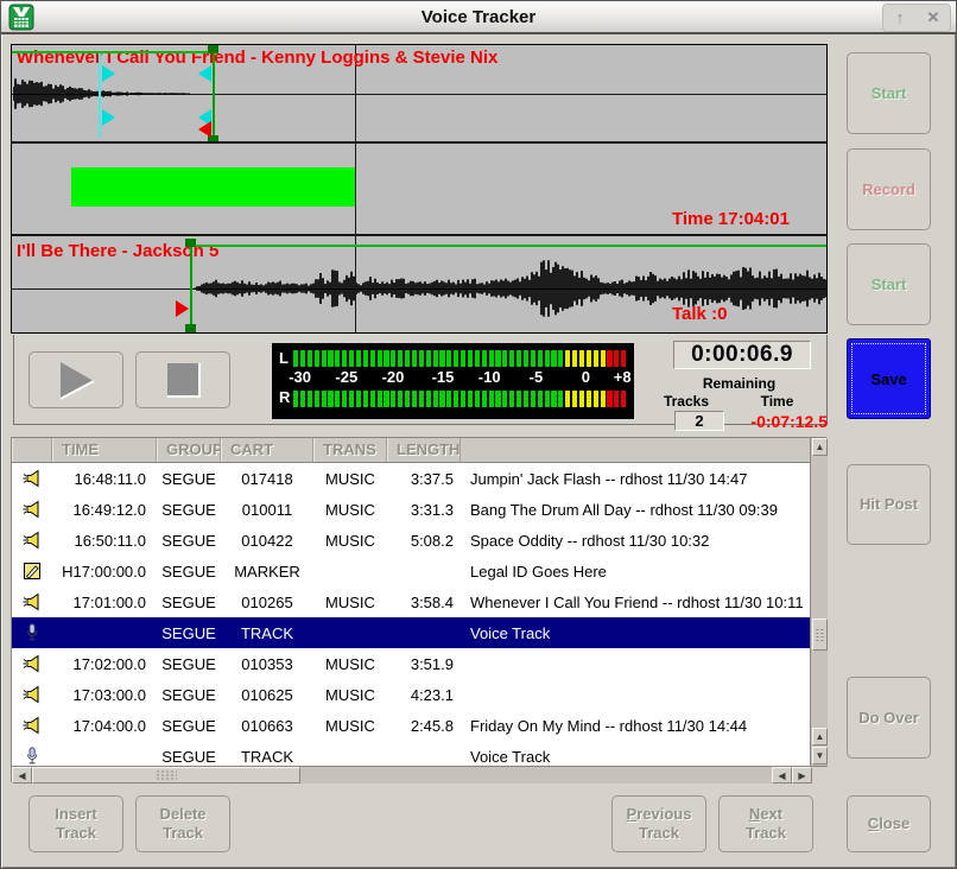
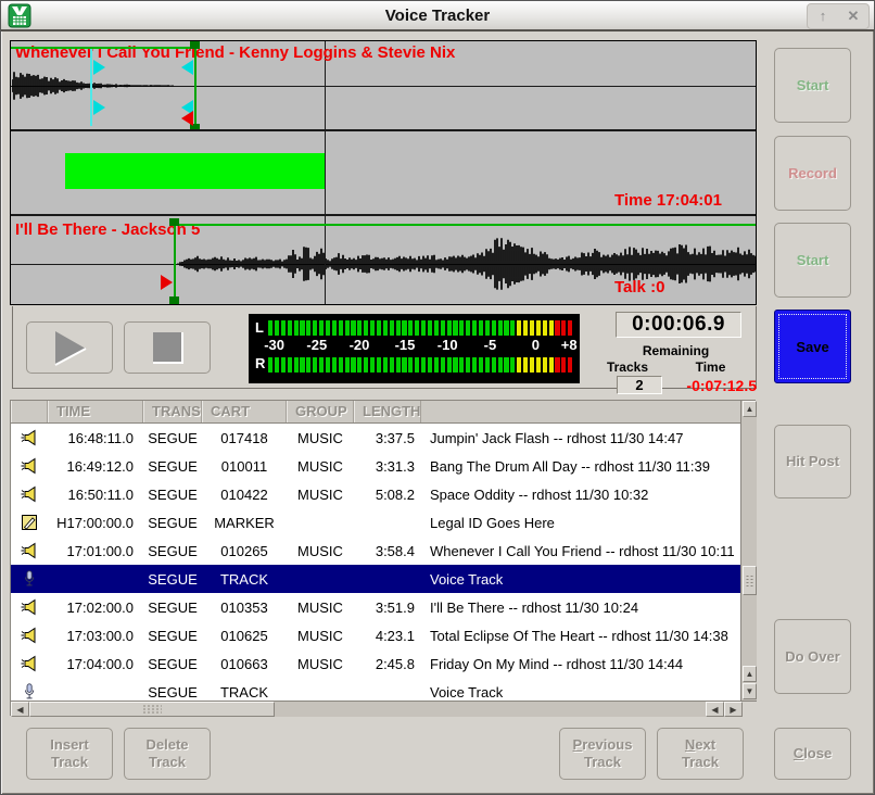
  Voice Tracker
  ↑
  ✕
  Wheneve I Call You Frend - Kenny Loggins & Stevie Nix
  Time 17:04:01
  I'll Be There - Jackson 5
  Talk :0
  L
  -30
  -25
  -20
  -15
  -10
  -5
  0
  +8
  R
  0:00:06.9
  Remaining
  Tracks
  Time
  2
  -0:07:12.5
  Start
  Record
  Start
  Save
  Hit Post
  Do Over
  TIME
- GROUP
+ TRANS
  CART
- TRANS
+ GROUP
  LENGTH
  16:48:11.0
  SEGUE
  017418
  MUSIC
  3:37.5
  Jumpin' Jack Flash -- rdhost 11/30 14:47
  16:49:12.0
  SEGUE
  010011
  MUSIC
  3:31.3
- Bang The Drum All Day -- rdhost 11/30 09:39
+ Bang The Drum All Day -- rdhost 11/30 11:39
  16:50:11.0
  SEGUE
  010422
  MUSIC
  5:08.2
  Space Oddity -- rdhost 11/30 10:32
  H17:00:00.0
  SEGUE
  MARKER
  Legal ID Goes Here
  17:01:00.0
  SEGUE
  010265
  MUSIC
  3:58.4
  Whenever I Call You Friend -- rdhost 11/30 10:11
  SEGUE
  TRACK
  Voice Track
  17:02:00.0
  SEGUE
  010353
  MUSIC
  3:51.9
+ I'll Be There -- rdhost 11/30 10:24
  17:03:00.0
  SEGUE
  010625
  MUSIC
  4:23.1
+ Total Eclipse Of The Heart -- rdhost 11/30 14:38
  17:04:00.0
  SEGUE
  010663
  MUSIC
  2:45.8
  Friday On My Mind -- rdhost 11/30 14:44
  SEGUE
  TRACK
  Voice Track
  ▲
  ▲
  ▼
  ◀
  ◀
  ▶
  Insert
  Track
  Delete
  Track
  Previous
  Track
  Next
  Track
  Close
